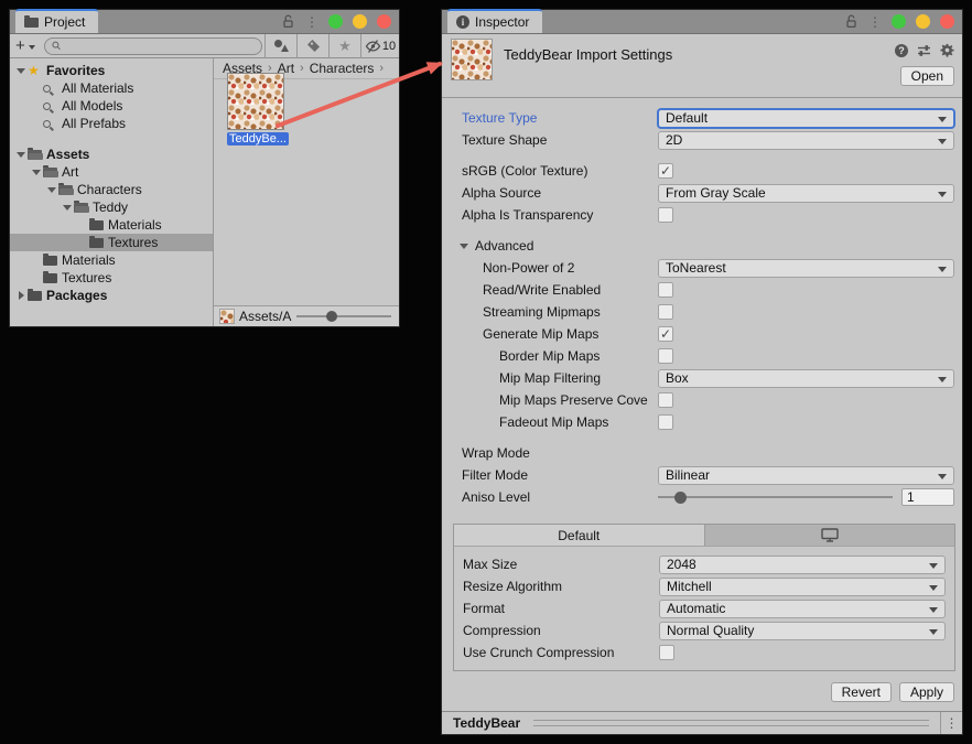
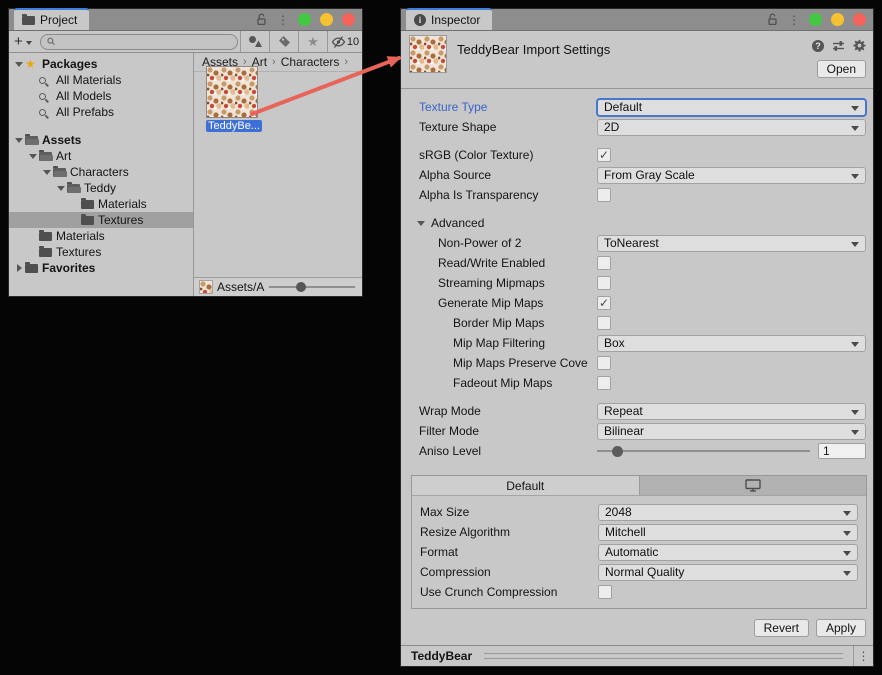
  Project
  ⋮
  +
  ★
  10
  ★
- Favorites
+ Packages
  All Materials
  All Models
  All Prefabs
  Assets
  Art
  Characters
  Teddy
  Materials
  Textures
  Materials
  Textures
- Packages
+ Favorites
  Assets
  ›
  Art
  ›
  Characters
  ›
  TeddyBe...
  i
  Inspector
  ⋮
  TeddyBear Import Settings
  ?
  Open
  Texture Type
  Default
  Texture Shape
  2D
  sRGB (Color Texture)
  ✓
  Alpha Source
  From Gray Scale
  Alpha Is Transparency
  Advanced
  Non-Power of 2
  ToNearest
  Read/Write Enabled
  Streaming Mipmaps
  Generate Mip Maps
  ✓
  Border Mip Maps
  Mip Map Filtering
  Box
  Mip Maps Preserve Cove
  Fadeout Mip Maps
  Wrap Mode
+ Repeat
  Filter Mode
  Bilinear
  Aniso Level
  1
  Default
  Max Size
  2048
  Resize Algorithm
  Mitchell
  Format
  Automatic
  Compression
  Normal Quality
  Use Crunch Compression
  Revert
  Apply
  TeddyBear
  ⋮
